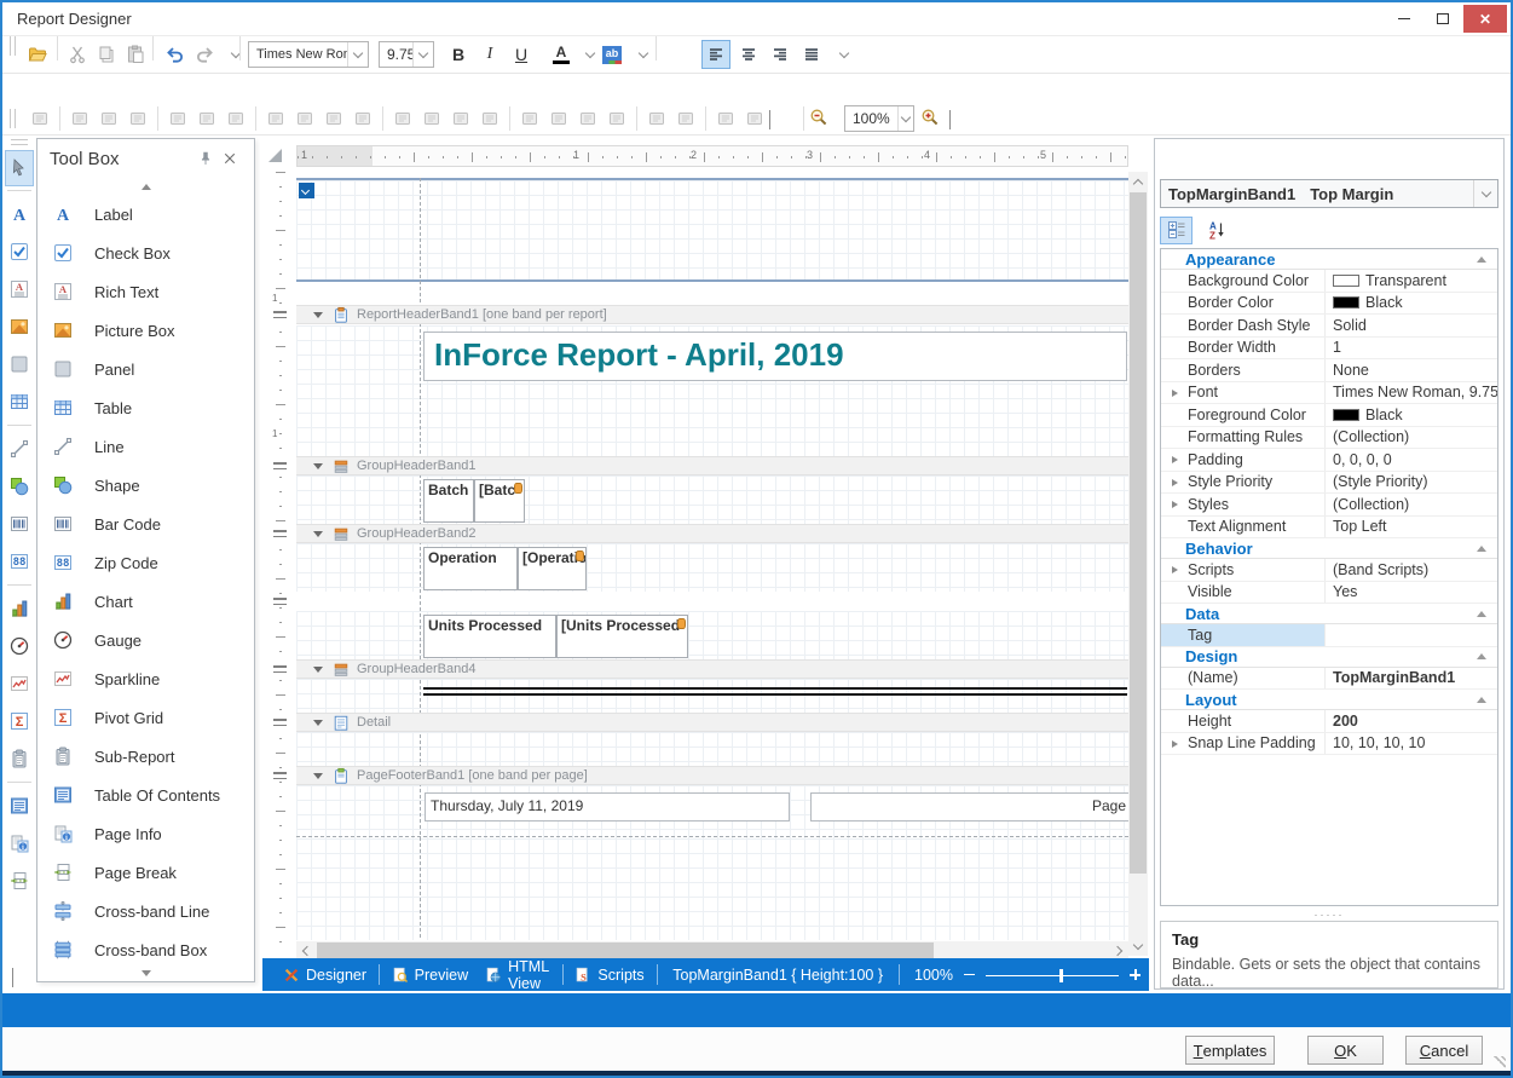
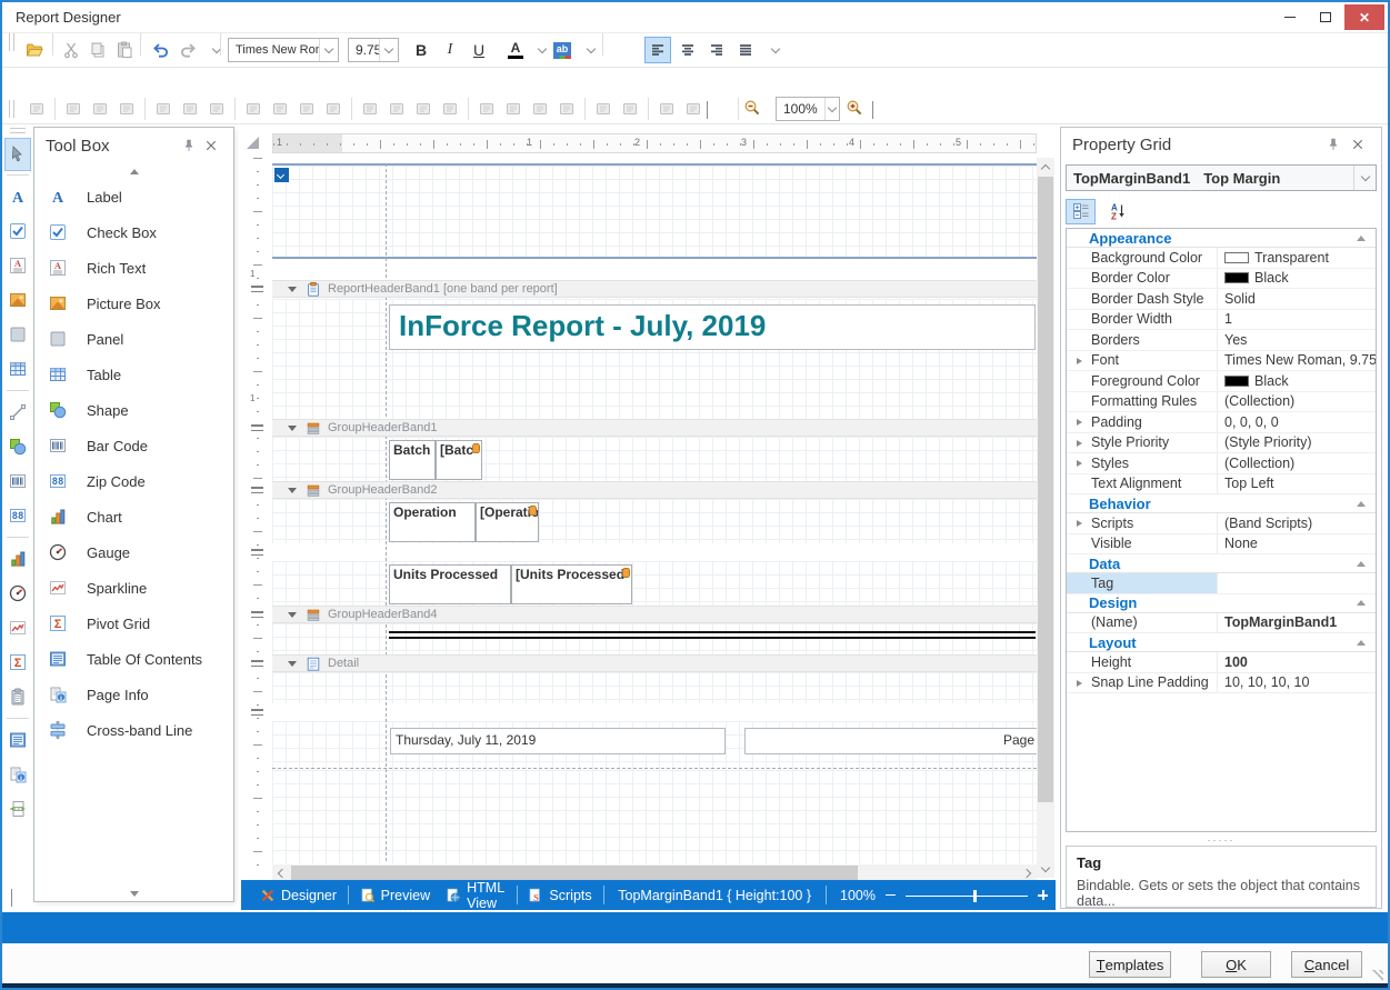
  Report Designer
  ✕
  Times New Ro
  9.75
  B
  I
  U
  A
  ab
  100%
  A
  A
  88
  Σ
  Tool Box
  A
  Label
  Check Box
  A
  Rich Text
  Picture Box
  Panel
  Table
- Line
  Shape
  Bar Code
  88
  Zip Code
  Chart
  Gauge
  Sparkline
  Σ
  Pivot Grid
- Sub-Report
  Table Of Contents
  Page Info
- Page Break
  Cross-band Line
- Cross-band Box
  1
  1
  2
  3
  4
  5
  1
  1
  ReportHeaderBand1 [one band per report]
- InForce Report - April, 2019
+ InForce Report - July, 2019
  GroupHeaderBand1
  Batch
  [Batc
  GroupHeaderBand2
  Operation
  [Operat
  Units Processed
  [Units Processed
  GroupHeaderBand4
  Detail
- PageFooterBand1 [one band per page]
  Thursday, July 11, 2019
  Page
  Designer
  Preview
  HTML View
  S
  Scripts
  TopMarginBand1 { Height:100 }
  100%
+ Property Grid
  TopMarginBand1
  Top Margin
  A
  Z
  Appearance
  Background Color
  Transparent
  Border Color
  Black
  Border Dash Style
  Solid
  Border Width
  1
  Borders
- None
+ Yes
  Font
  Times New Roman, 9.75
  Foreground Color
  Black
  Formatting Rules
  (Collection)
  Padding
  0, 0, 0, 0
  Style Priority
  (Style Priority)
  Styles
  (Collection)
  Text Alignment
  Top Left
  Behavior
  Scripts
  (Band Scripts)
  Visible
- Yes
+ None
  Data
  Tag
  Design
  (Name)
  TopMarginBand1
  Layout
  Height
- 200
+ 100
  Snap Line Padding
  10, 10, 10, 10
  ·····
  Tag
  Bindable. Gets or sets the object that contains data...
  T
  emplates
  O
  K
  C
  ancel
